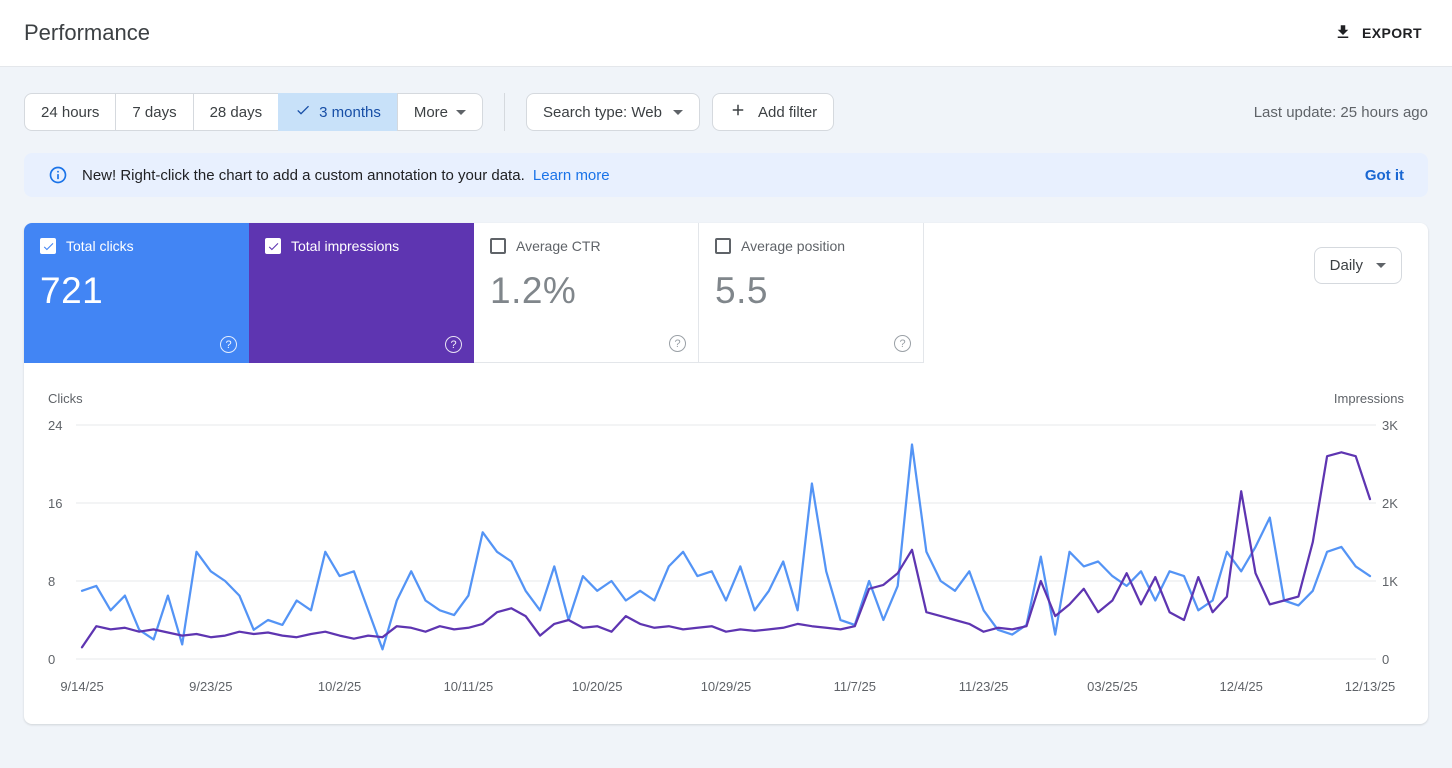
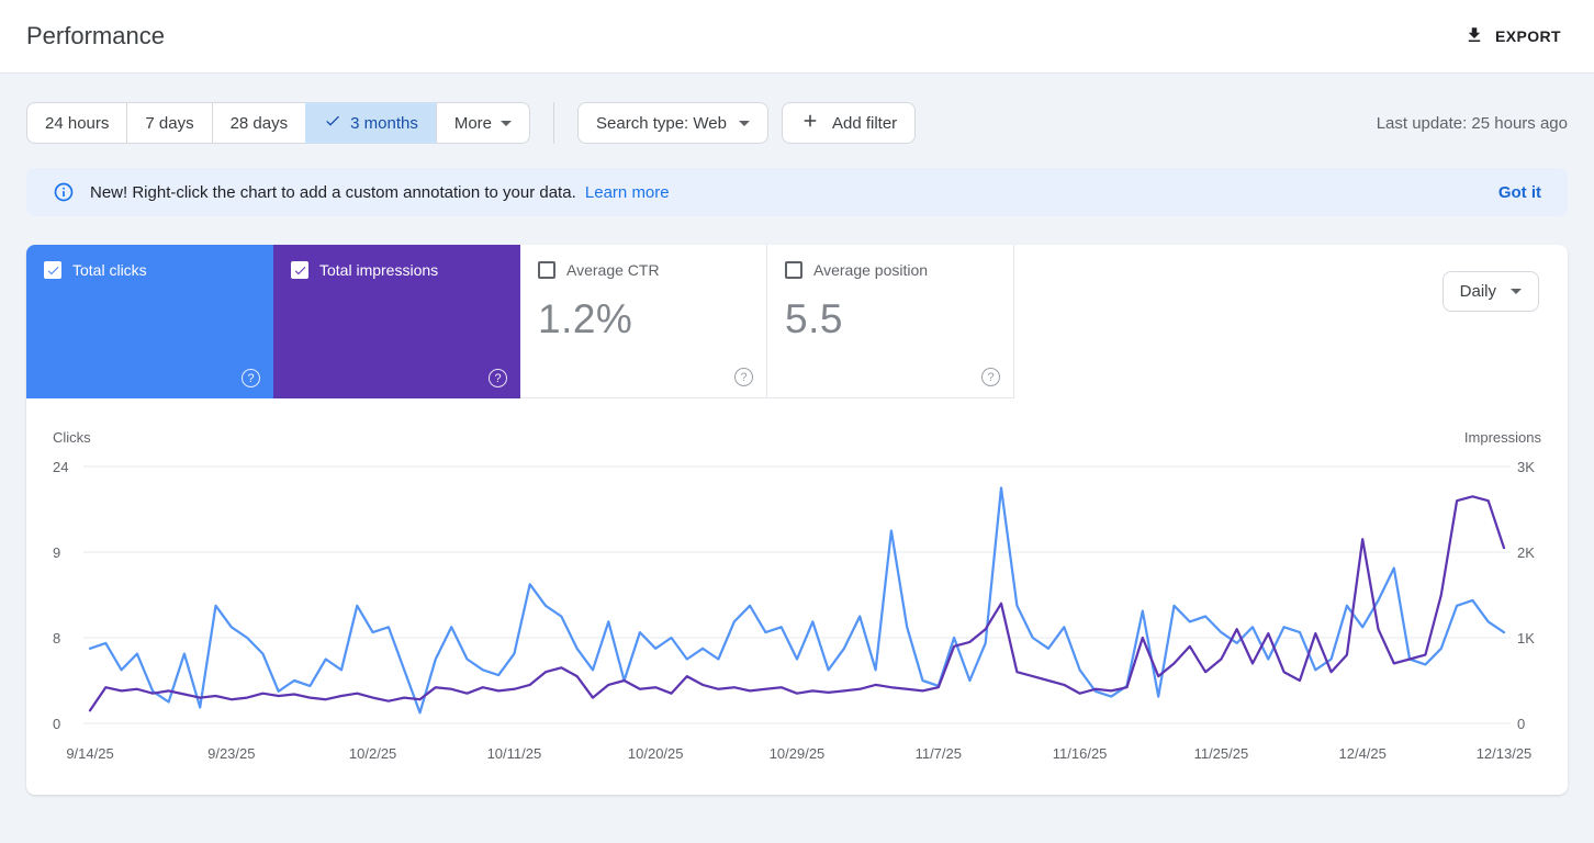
  Performance
  EXPORT
  24 hours
  7 days
  28 days
  3 months
  More
  Search type: Web
  Add filter
  Last update: 25 hours ago
  New! Right-click the chart to add a custom annotation to your data. Learn more
  Got it
  Total clicks
- 721
  Total impressions
  Average CTR
  1.2%
  Average position
  5.5
  Daily
  0
  0
  8
  1K
- 16
+ 9
  2K
  24
  3K
  Clicks
  Impressions
  9/14/25
  9/23/25
  10/2/25
  10/11/25
  10/20/25
  10/29/25
  11/7/25
- 11/23/25
+ 11/16/25
- 03/25/25
+ 11/25/25
  12/4/25
  12/13/25
